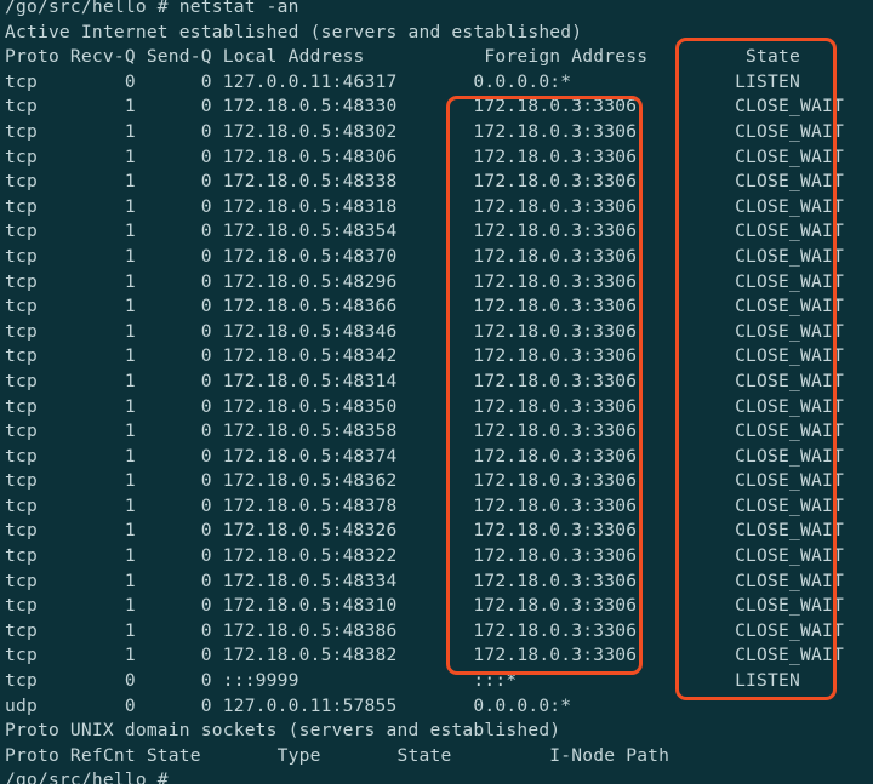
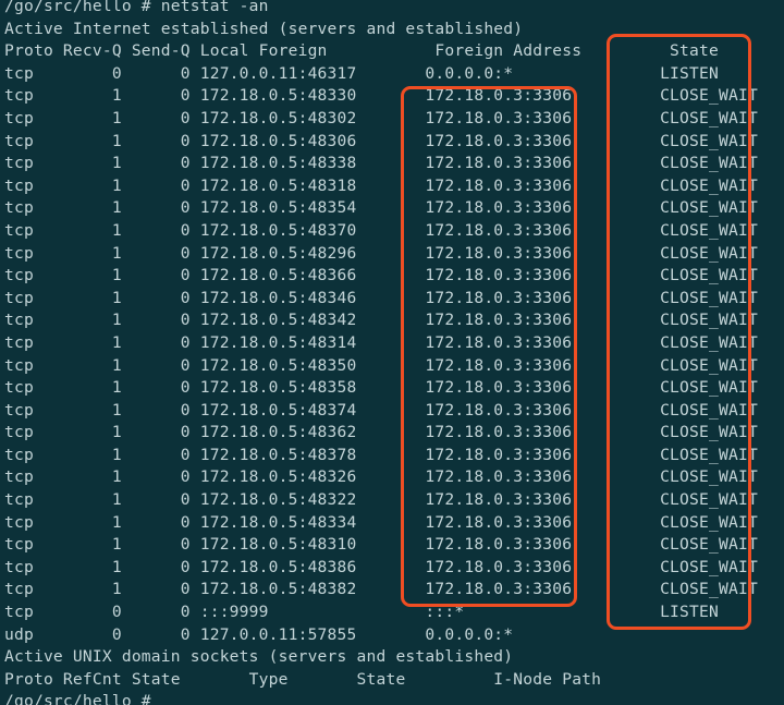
  /go/src/hello # netstat -an
  Active Internet established (servers and established)
- Proto Recv-Q Send-Q Local Address Foreign Address State
+ Proto Recv-Q Send-Q Local Foreign Foreign Address State
  tcp 0 0 127.0.0.11:46317 0.0.0.0:* LISTEN
  tcp 1 0 172.18.0.5:48330 172.18.0.3:3306 CLOSE_WAIT
  tcp 1 0 172.18.0.5:48302 172.18.0.3:3306 CLOSE_WAIT
  tcp 1 0 172.18.0.5:48306 172.18.0.3:3306 CLOSE_WAIT
  tcp 1 0 172.18.0.5:48338 172.18.0.3:3306 CLOSE_WAIT
  tcp 1 0 172.18.0.5:48318 172.18.0.3:3306 CLOSE_WAIT
  tcp 1 0 172.18.0.5:48354 172.18.0.3:3306 CLOSE_WAIT
  tcp 1 0 172.18.0.5:48370 172.18.0.3:3306 CLOSE_WAIT
  tcp 1 0 172.18.0.5:48296 172.18.0.3:3306 CLOSE_WAIT
  tcp 1 0 172.18.0.5:48366 172.18.0.3:3306 CLOSE_WAIT
  tcp 1 0 172.18.0.5:48346 172.18.0.3:3306 CLOSE_WAIT
  tcp 1 0 172.18.0.5:48342 172.18.0.3:3306 CLOSE_WAIT
  tcp 1 0 172.18.0.5:48314 172.18.0.3:3306 CLOSE_WAIT
  tcp 1 0 172.18.0.5:48350 172.18.0.3:3306 CLOSE_WAIT
  tcp 1 0 172.18.0.5:48358 172.18.0.3:3306 CLOSE_WAIT
  tcp 1 0 172.18.0.5:48374 172.18.0.3:3306 CLOSE_WAIT
  tcp 1 0 172.18.0.5:48362 172.18.0.3:3306 CLOSE_WAIT
  tcp 1 0 172.18.0.5:48378 172.18.0.3:3306 CLOSE_WAIT
  tcp 1 0 172.18.0.5:48326 172.18.0.3:3306 CLOSE_WAIT
  tcp 1 0 172.18.0.5:48322 172.18.0.3:3306 CLOSE_WAIT
  tcp 1 0 172.18.0.5:48334 172.18.0.3:3306 CLOSE_WAIT
  tcp 1 0 172.18.0.5:48310 172.18.0.3:3306 CLOSE_WAIT
  tcp 1 0 172.18.0.5:48386 172.18.0.3:3306 CLOSE_WAIT
  tcp 1 0 172.18.0.5:48382 172.18.0.3:3306 CLOSE_WAIT
  tcp 0 0 :::9999 :::* LISTEN
  udp 0 0 127.0.0.11:57855 0.0.0.0:*
- Proto UNIX domain sockets (servers and established)
+ Active UNIX domain sockets (servers and established)
  Proto RefCnt State Type State I-Node Path
  /go/src/hello #
